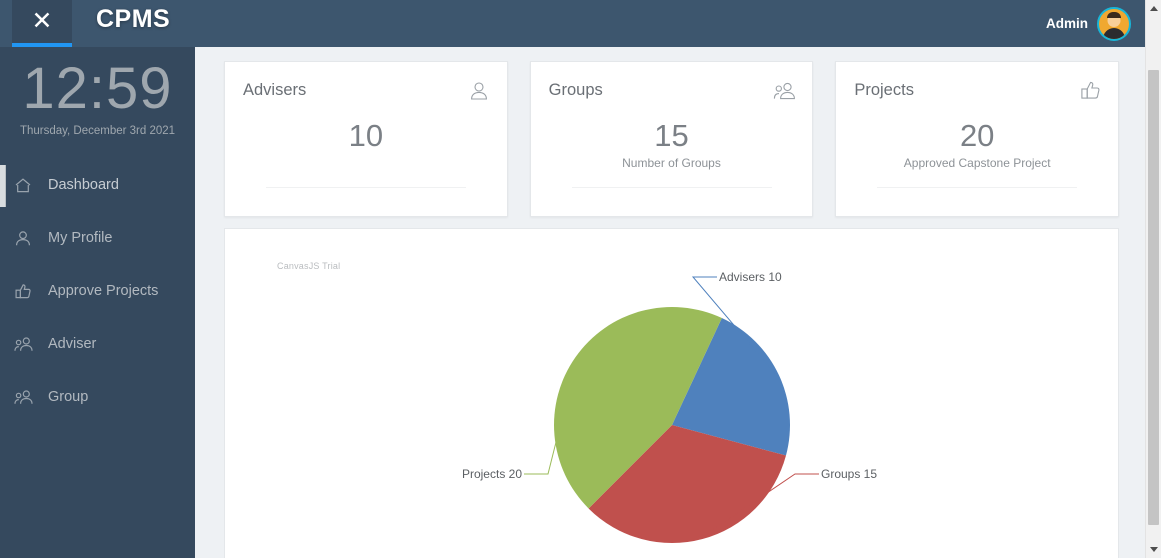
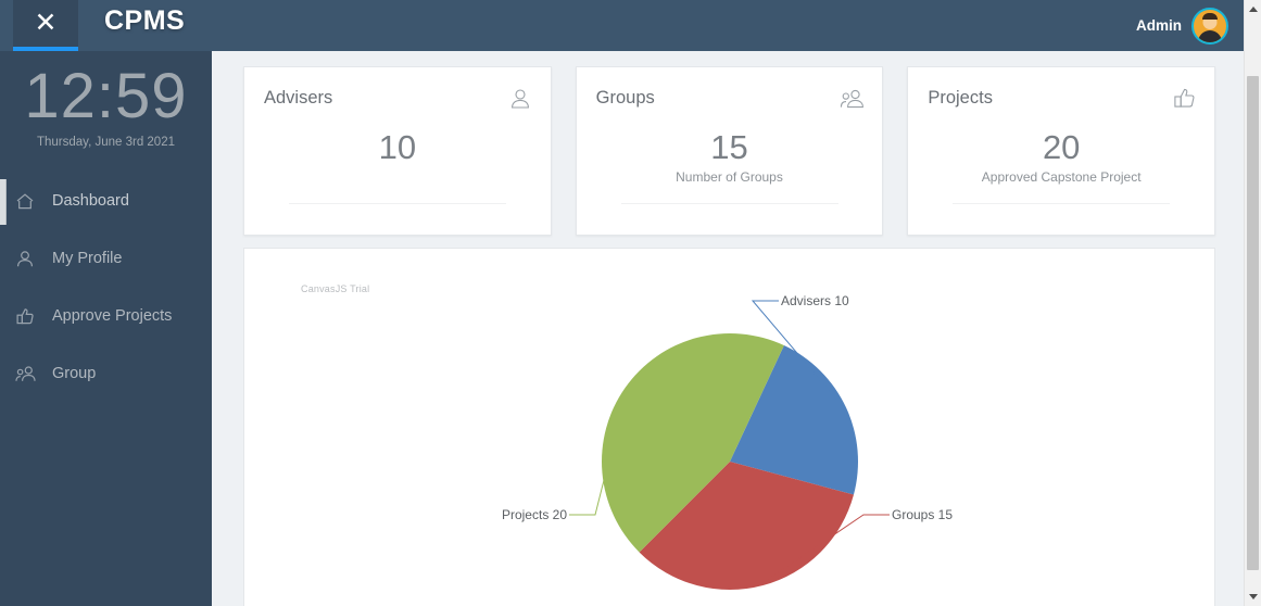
  ✕
  CPMS
  Admin
  12:59
- Thursday, December 3rd 2021
+ Thursday, June 3rd 2021
  Dashboard
  My Profile
  Approve Projects
- Adviser
  Group
  Advisers
  10
  Groups
  15
  Number of Groups
  Projects
  20
  Approved Capstone Project
  CanvasJS Trial
  Advisers 10
  Groups 15
  Projects 20
